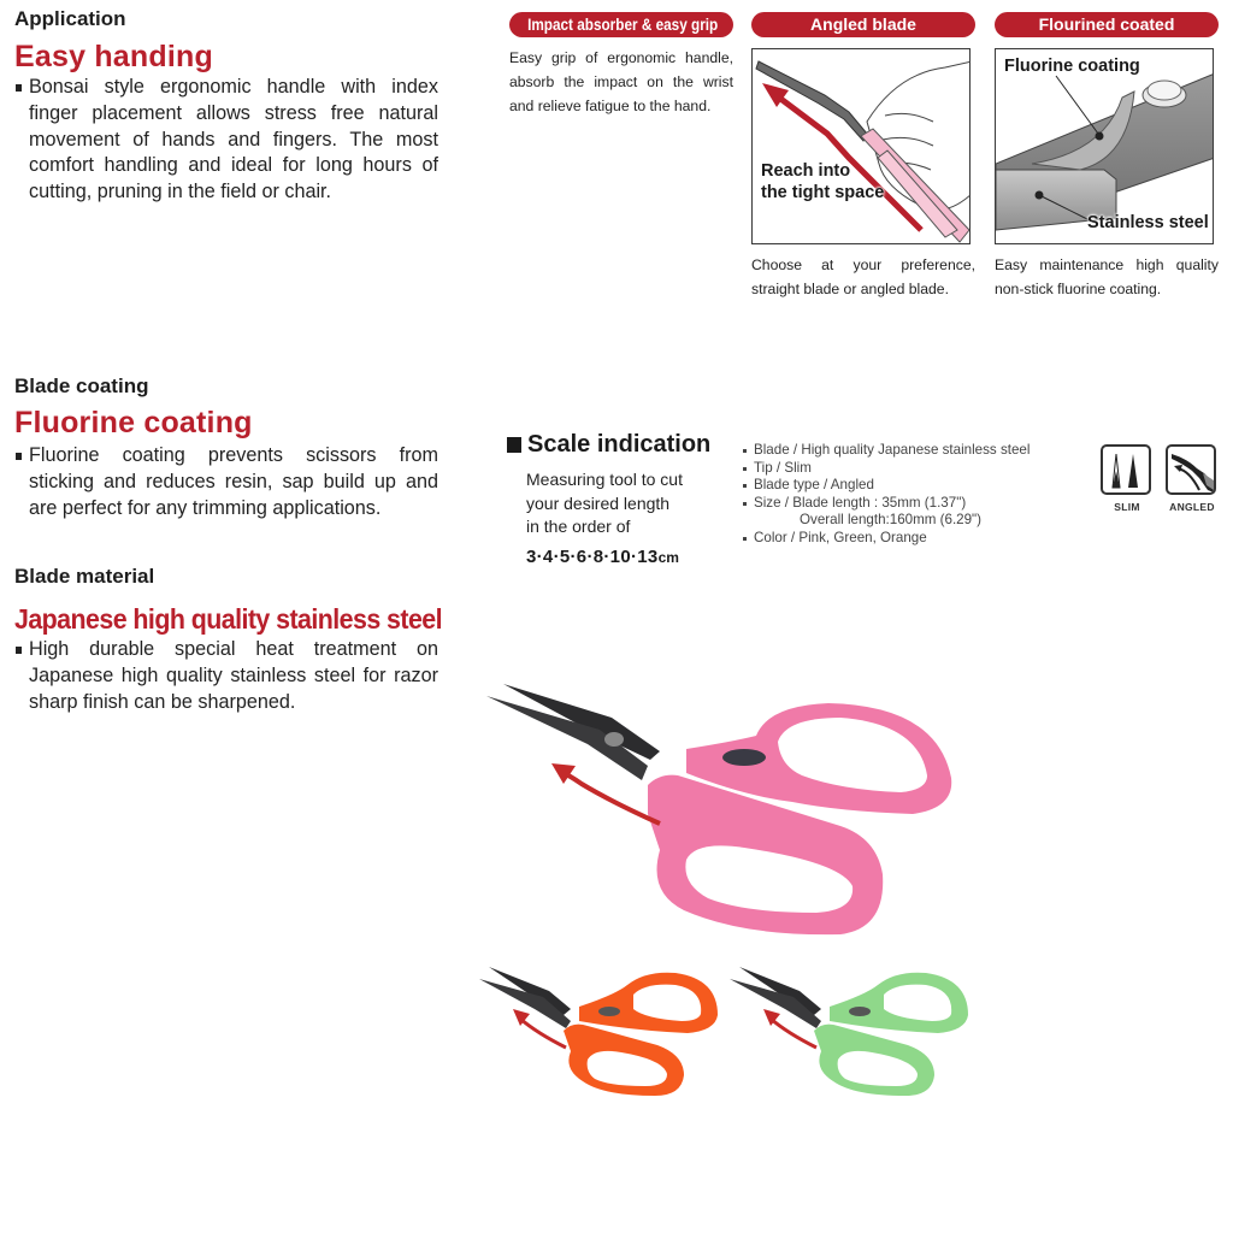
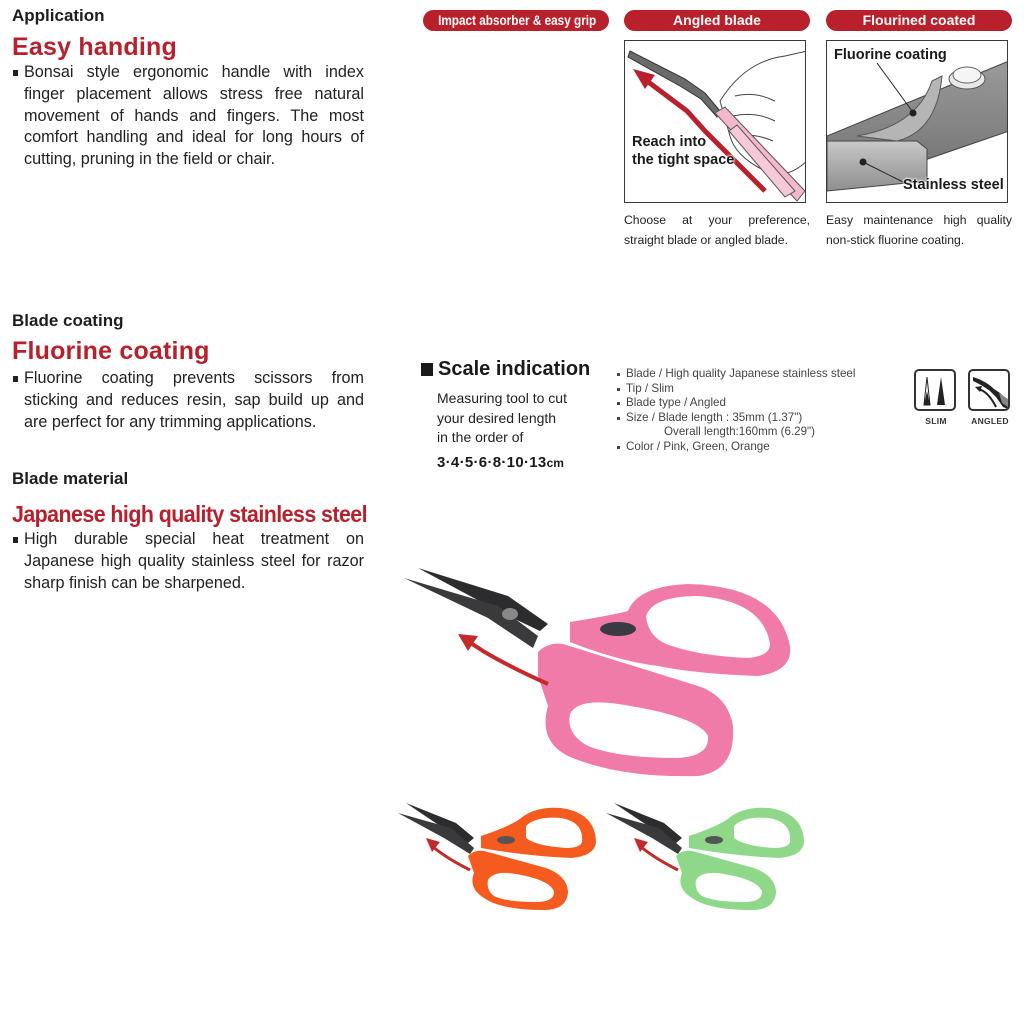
  Application
  Easy handing
  Bonsai style ergonomic handle with index finger placement allows stress free natural movement of hands and fingers. The most comfort handling and ideal for long hours of cutting, pruning in the field or chair.
  Blade coating
  Fluorine coating
  Fluorine coating prevents scissors from sticking and reduces resin, sap build up and are perfect for any trimming applications.
  Blade material
  Japanese high quality stainless steel
  High durable special heat treatment on Japanese high quality stainless steel for razor sharp finish can be sharpened.
  Impact absorber & easy grip
- Easy grip of ergonomic handle, absorb the impact on the wrist and relieve fatigue to the hand.
  Angled blade
  Reach into
  the tight space
  Choose at your preference, straight blade or angled blade.
  Flourined coated
  Fluorine coating
  Stainless steel
  Easy maintenance high quality non-stick fluorine coating.
  Scale indication
  Measuring tool to cut
  your desired length
  in the order of
  3·4·5·6·8·10·13cm
  Blade / High quality Japanese stainless steel
  Tip / Slim
  Blade type / Angled
  Size / Blade length : 35mm (1.37")
  Overall length:160mm (6.29")
  Color / Pink, Green, Orange
  SLIM
  ANGLED
